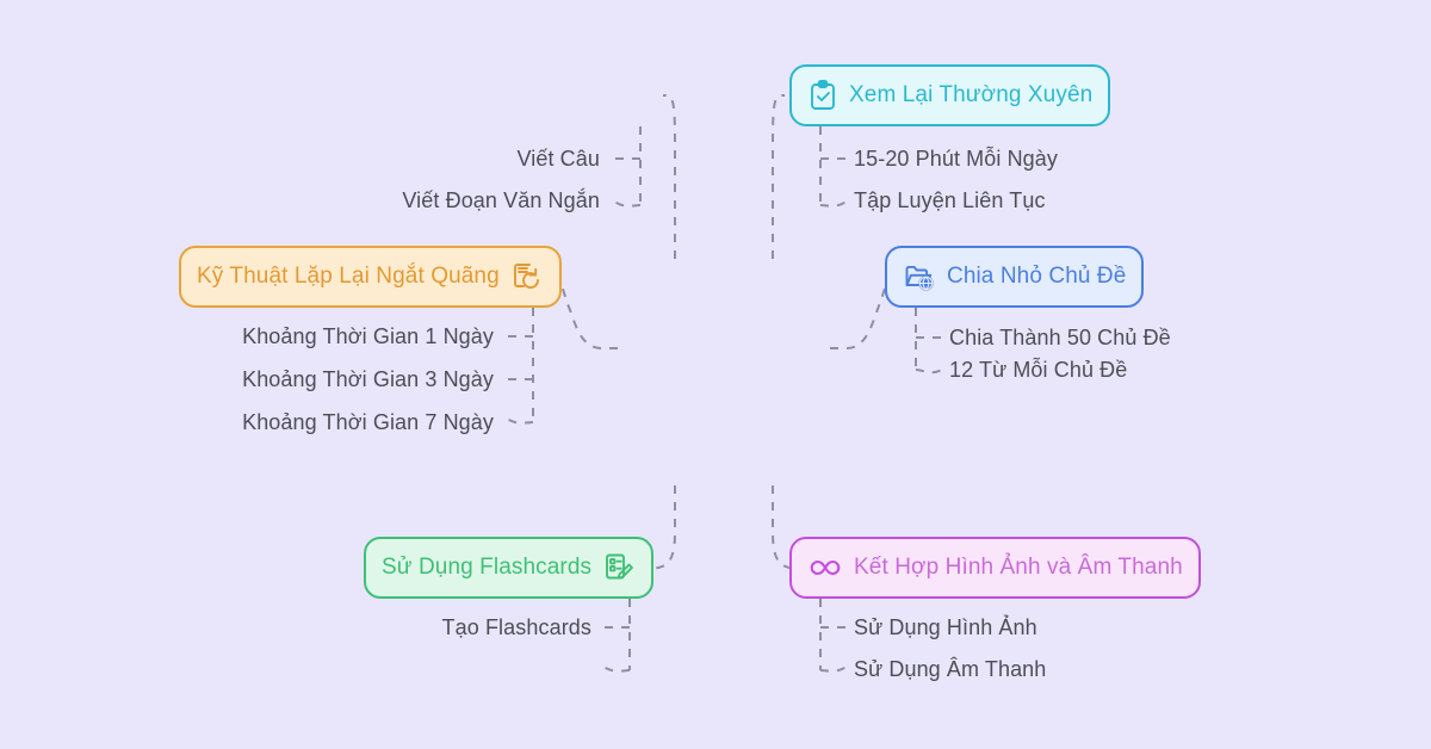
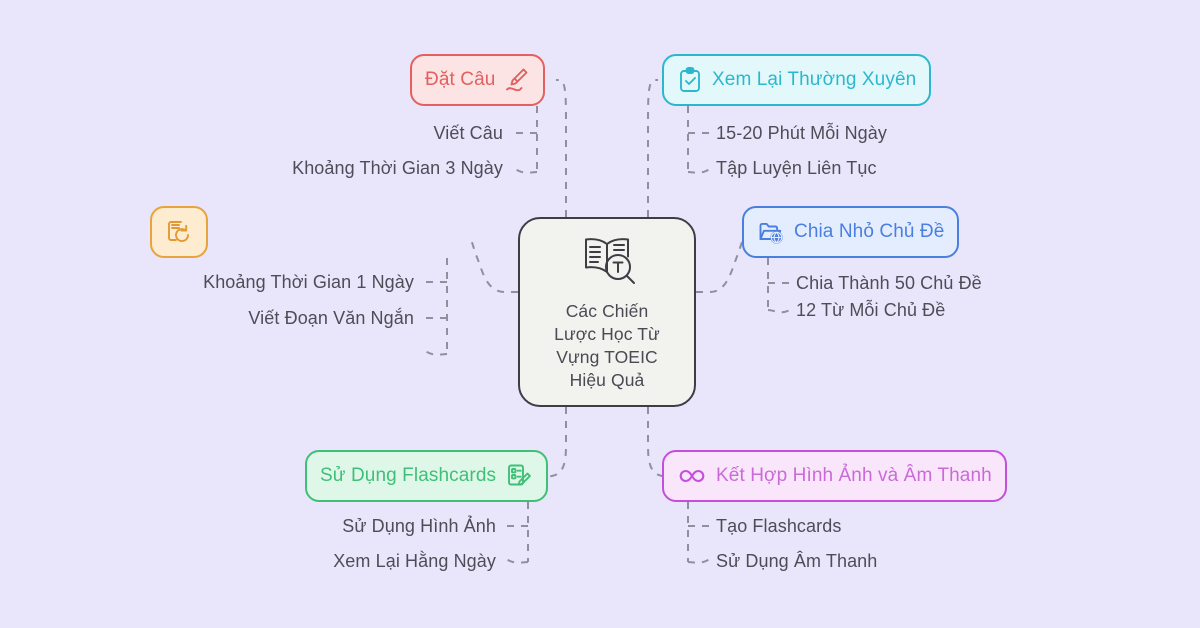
+ Các Chiến
+ Lược Học Từ
+ Vựng TOEIC
+ Hiệu Quả
+ Đặt Câu
  Viết Câu
- Viết Đoạn Văn Ngắn
+ Khoảng Thời Gian 3 Ngày
  Xem Lại Thường Xuyên
  15-20 Phút Mỗi Ngày
  Tập Luyện Liên Tục
- Kỹ Thuật Lặp Lại Ngắt Quãng
  Khoảng Thời Gian 1 Ngày
- Khoảng Thời Gian 3 Ngày
+ Viết Đoạn Văn Ngắn
- Khoảng Thời Gian 7 Ngày
  Chia Nhỏ Chủ Đề
  Chia Thành 50 Chủ Đề
  12 Từ Mỗi Chủ Đề
  Sử Dụng Flashcards
- Tạo Flashcards
+ Sử Dụng Hình Ảnh
+ Xem Lại Hằng Ngày
  Kết Hợp Hình Ảnh và Âm Thanh
- Sử Dụng Hình Ảnh
+ Tạo Flashcards
  Sử Dụng Âm Thanh
